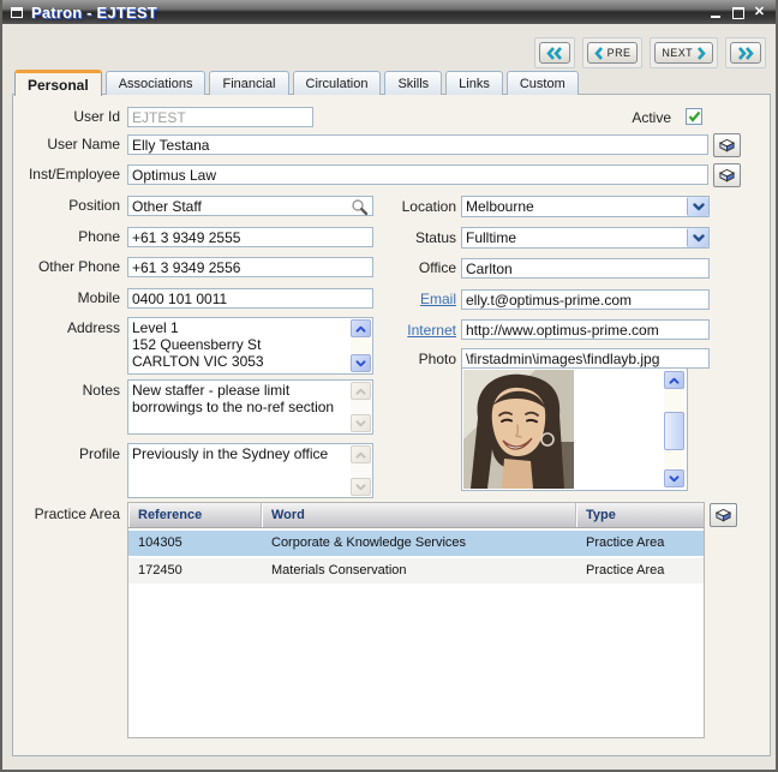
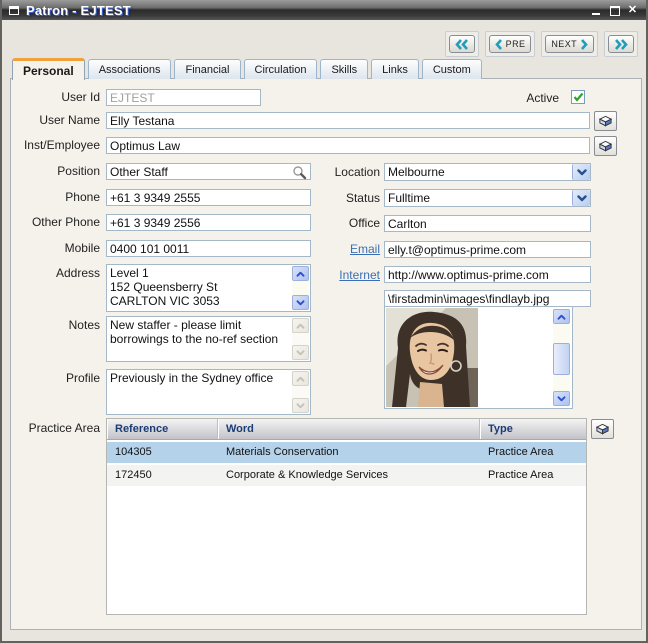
  Patron - EJTEST
  ✕
  PRE
  NEXT
  Personal
  Associations
  Financial
  Circulation
  Skills
  Links
  Custom
  User Id
  EJTEST
  Active
  User Name
  Elly Testana
  Inst/Employee
  Optimus Law
  Position
  Other Staff
  Location
  Melbourne
  Phone
  +61 3 9349 2555
  Status
  Fulltime
  Other Phone
  +61 3 9349 2556
  Office
  Carlton
  Mobile
  0400 101 0011
  Email
  elly.t@optimus-prime.com
  Address
  Level 1
  152 Queensberry St
  CARLTON VIC 3053
  Internet
  http://www.optimus-prime.com
- Photo
  \firstadmin\images\findlayb.jpg
  Notes
  Profile
  Previously in the Sydney office
  Practice Area
  Reference
  Word
  Type
  104305
- Corporate & Knowledge Services
+ Materials Conservation
  Practice Area
  172450
- Materials Conservation
+ Corporate & Knowledge Services
  Practice Area
